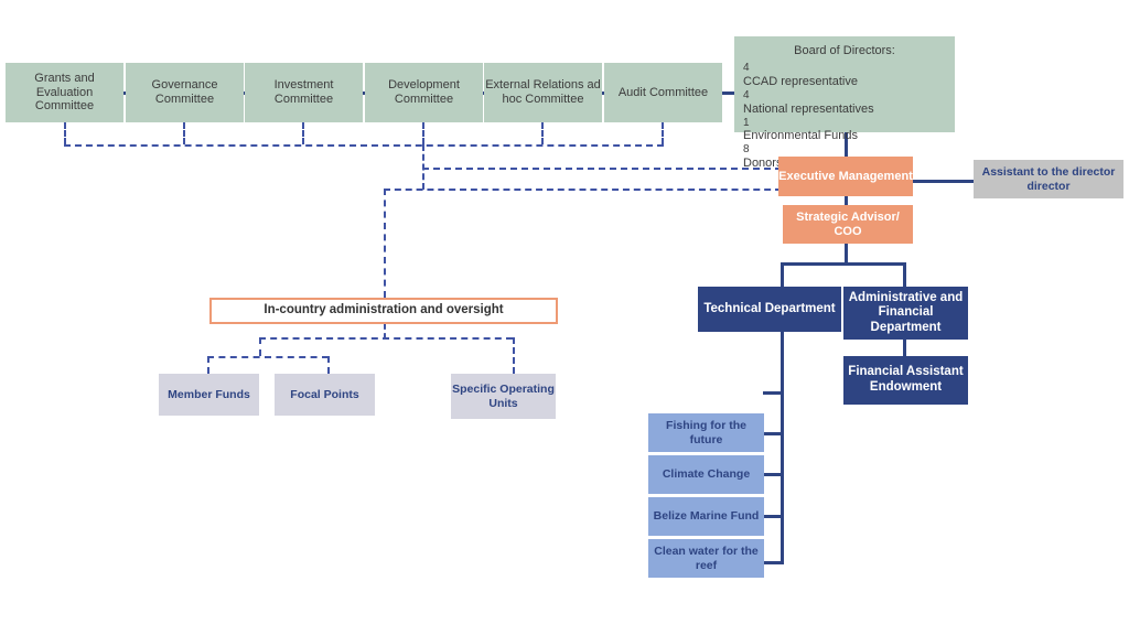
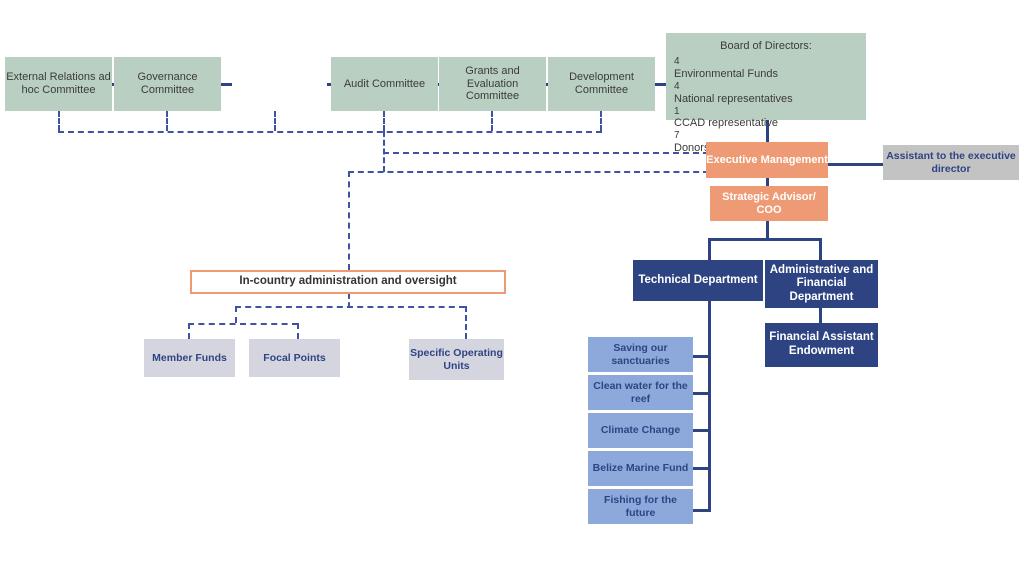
- Grants and Evaluation Committee
+ External Relations ad hoc Committee
  Governance Committee
- Investment Committee
- Development Committee
+ Audit Committee
- External Relations ad hoc Committee
+ Grants and Evaluation Committee
- Audit Committee
+ Development Committee
  Board of Directors:
  4
- CCAD representative
+ Environmental Funds
  4
  National representatives
  1
- Environmental Funds
+ CCAD representative
- 8
+ 7
  Executive Management
  Strategic Advisor/ COO
- Assistant to the director director
+ Assistant to the executive director
  Technical Department
  Administrative and Financial Department
  Financial Assistant Endowment
+ Saving our sanctuaries
- Fishing for the future
+ Clean water for the reef
  Climate Change
  Belize Marine Fund
- Clean water for the reef
+ Fishing for the future
  In-country administration and oversight
  Member Funds
  Focal Points
  Specific Operating Units
